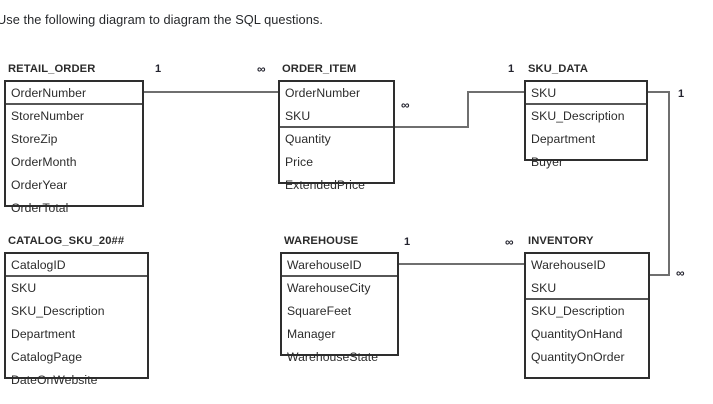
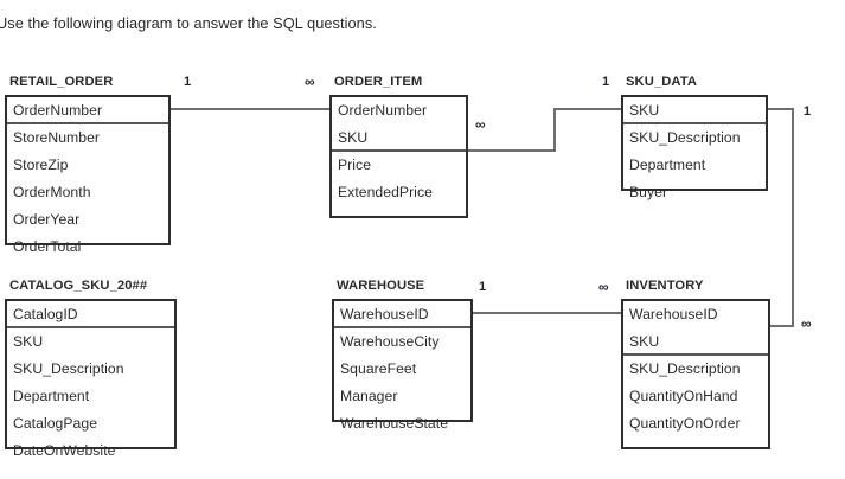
- Use the following diagram to diagram the SQL questions.
+ Use the following diagram to answer the SQL questions.
  RETAIL_ORDER
  OrderNumber
  StoreNumber
  StoreZip
  OrderMonth
  OrderYear
  OrderTotal
  ORDER_ITEM
  OrderNumber
  SKU
- Quantity
  Price
  ExtendedPrice
  SKU_DATA
  SKU
  SKU_Description
  Department
  Buyer
  CATALOG_SKU_20##
  CatalogID
  SKU
  SKU_Description
  Department
  CatalogPage
  DateOnWebsite
  WAREHOUSE
  WarehouseID
  WarehouseCity
  SquareFeet
  Manager
  WarehouseState
  INVENTORY
  WarehouseID
  SKU
  SKU_Description
  QuantityOnHand
  QuantityOnOrder
  1
  ∞
  ∞
  1
  1
  ∞
  1
  ∞
